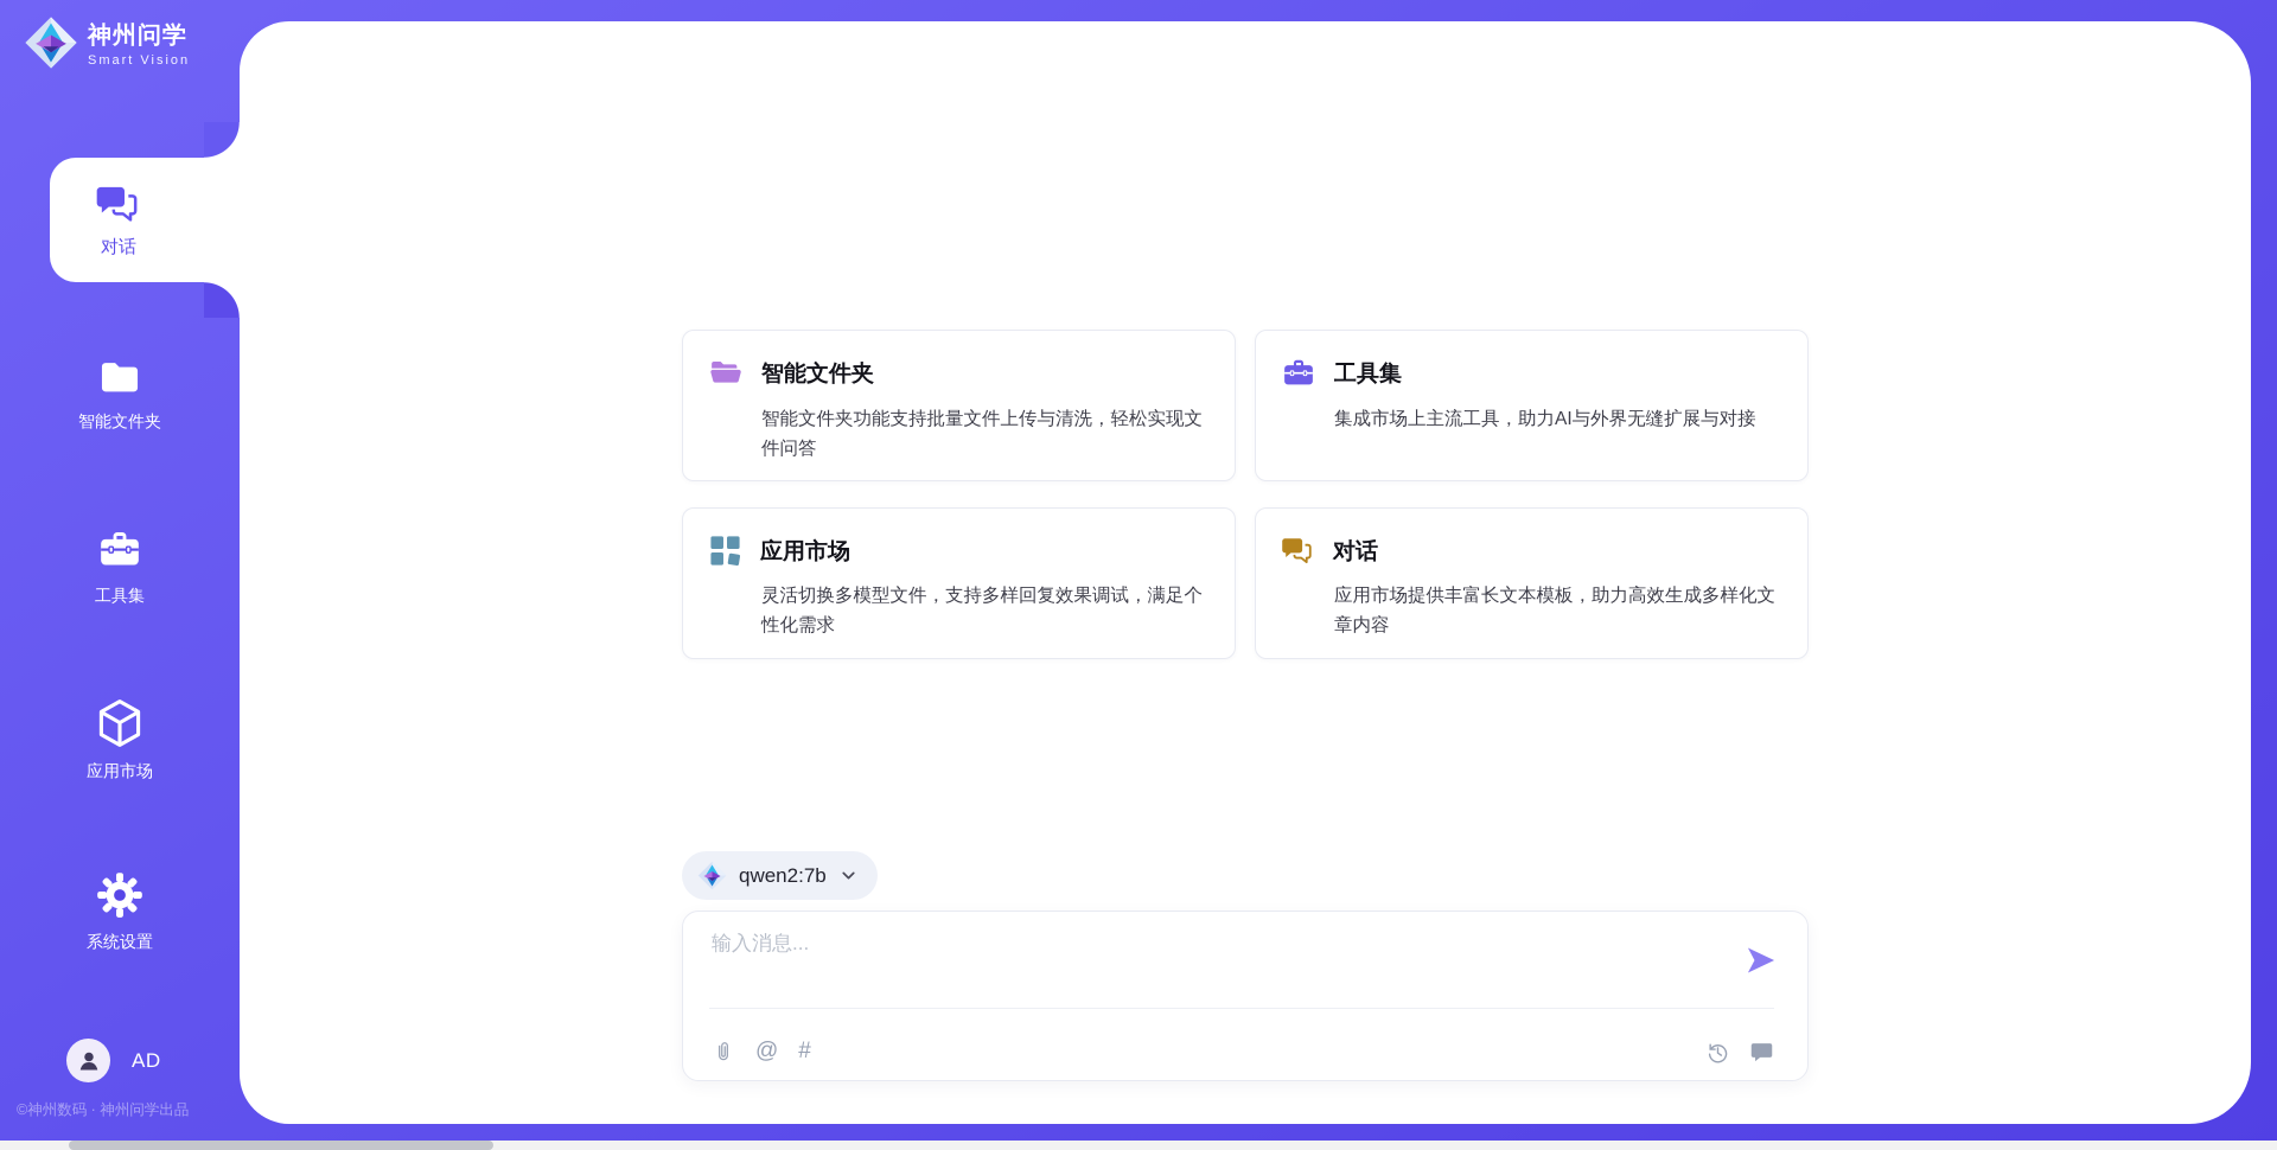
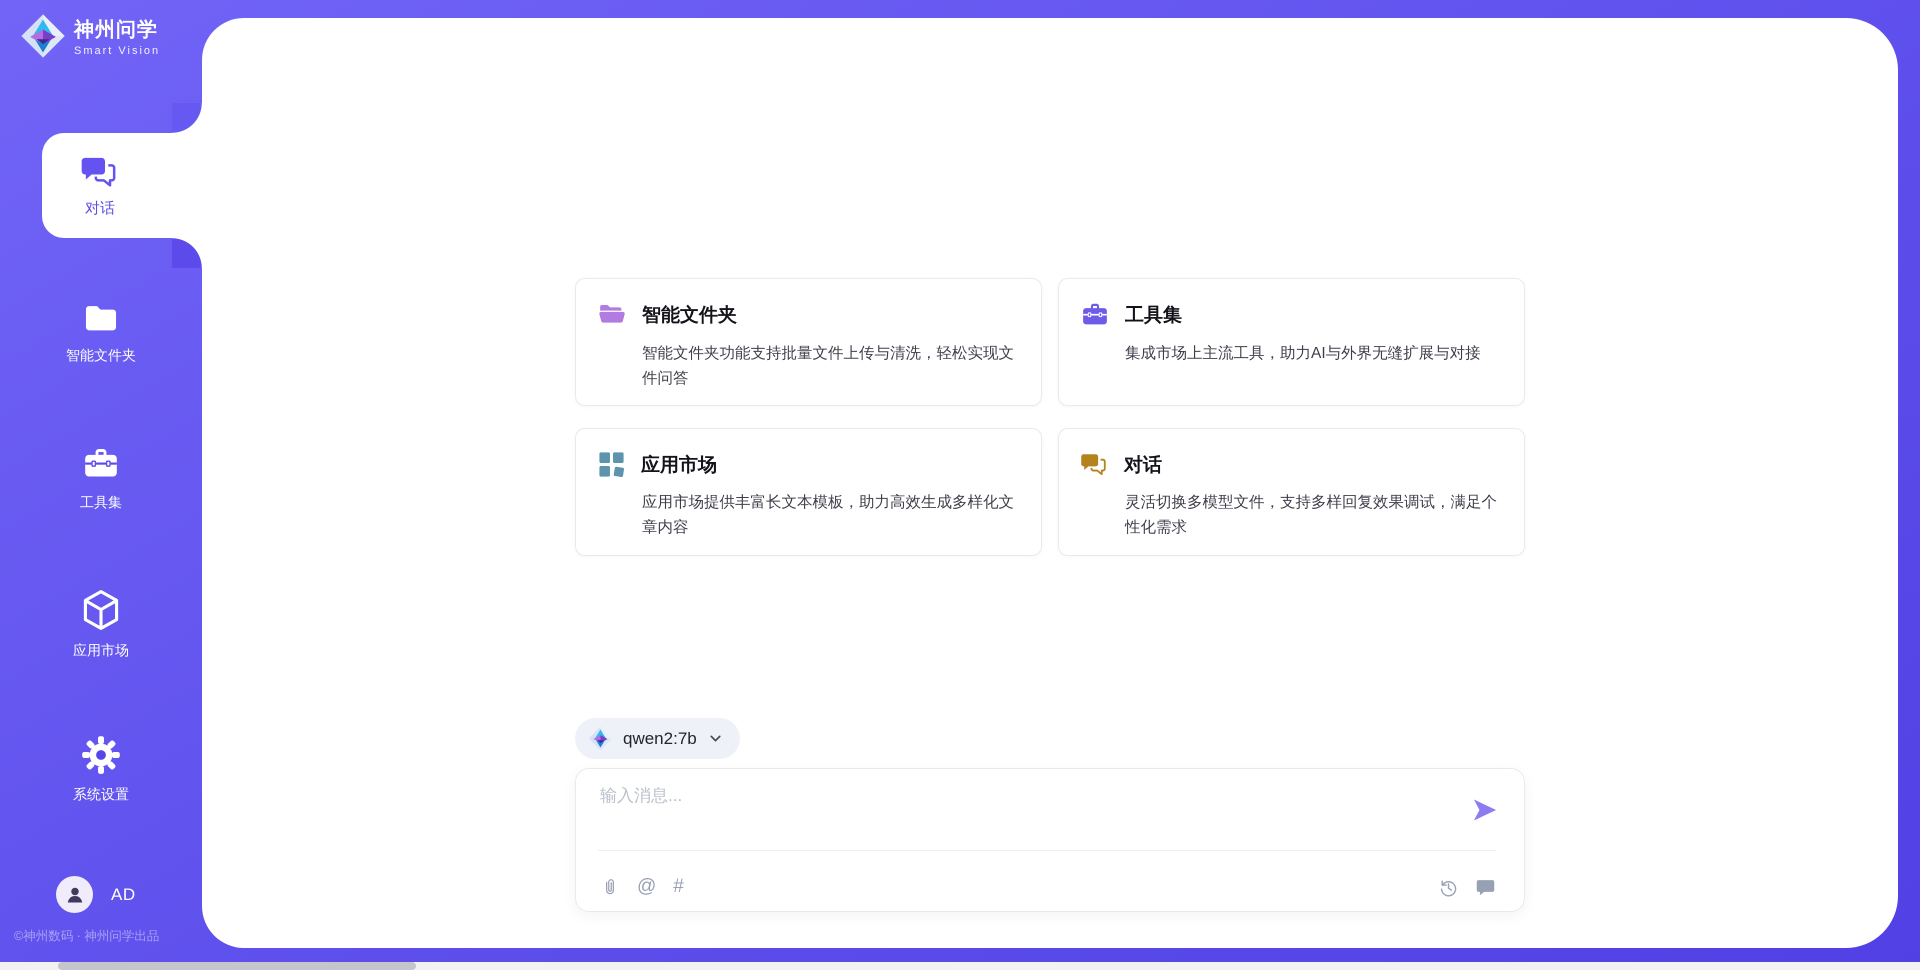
  神州问学
  Smart Vision
  对话
  智能文件夹
  工具集
  应用市场
  系统设置
  AD
  ©神州数码 · 神州问学出品
  智能文件夹
  智能文件夹功能支持批量文件上传与清洗，轻松实现文件问答
  工具集
  集成市场上主流工具，助力AI与外界无缝扩展与对接
  应用市场
- 灵活切换多模型文件，支持多样回复效果调试，满足个性化需求
+ 应用市场提供丰富长文本模板，助力高效生成多样化文章内容
  对话
- 应用市场提供丰富长文本模板，助力高效生成多样化文章内容
+ 灵活切换多模型文件，支持多样回复效果调试，满足个性化需求
  qwen2:7b
  输入消息...
  @
  #
